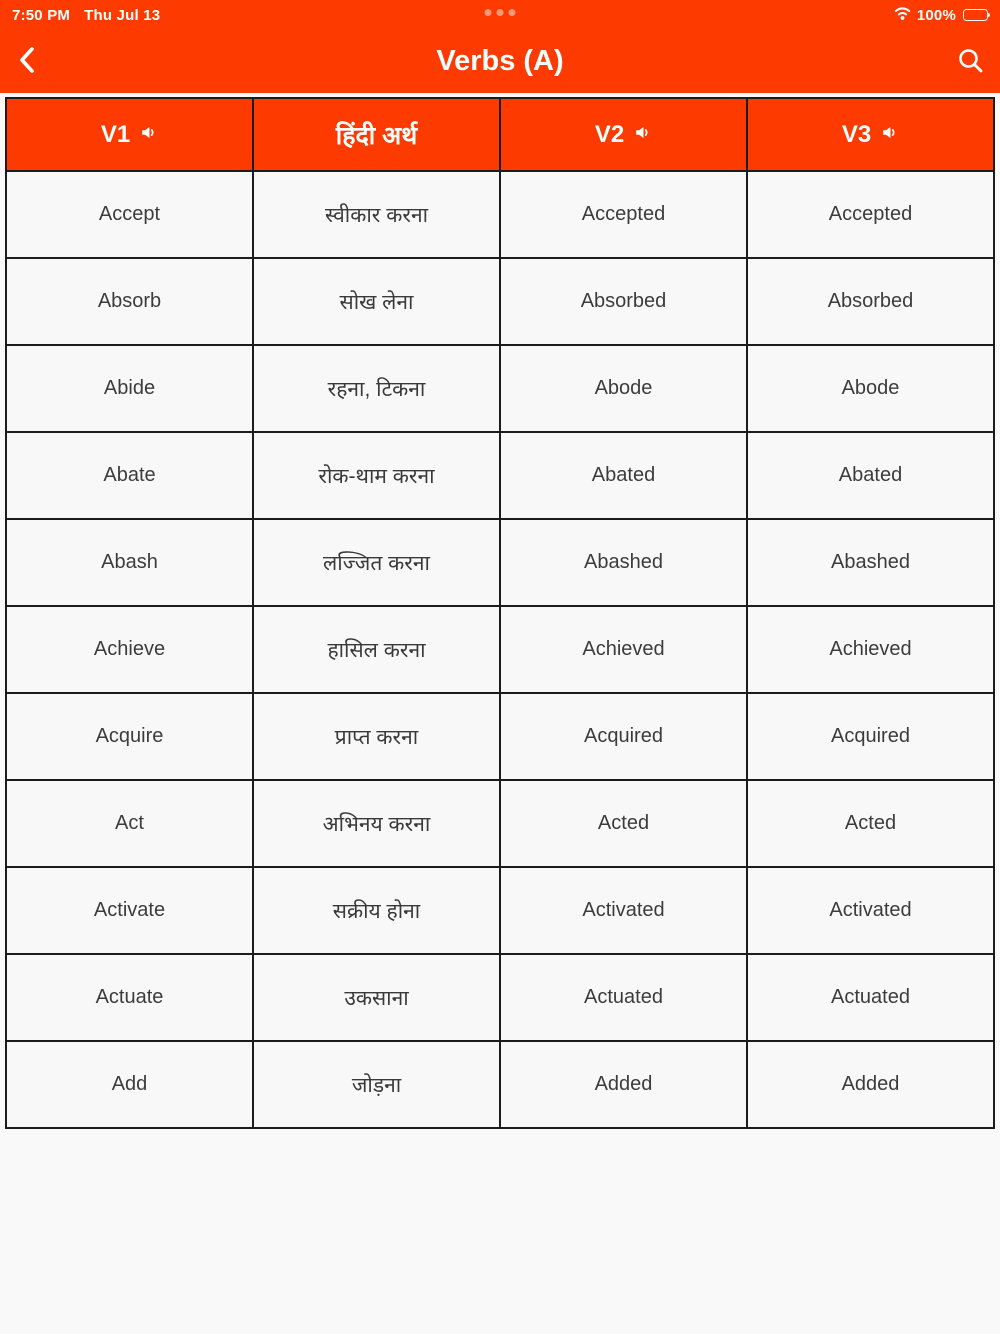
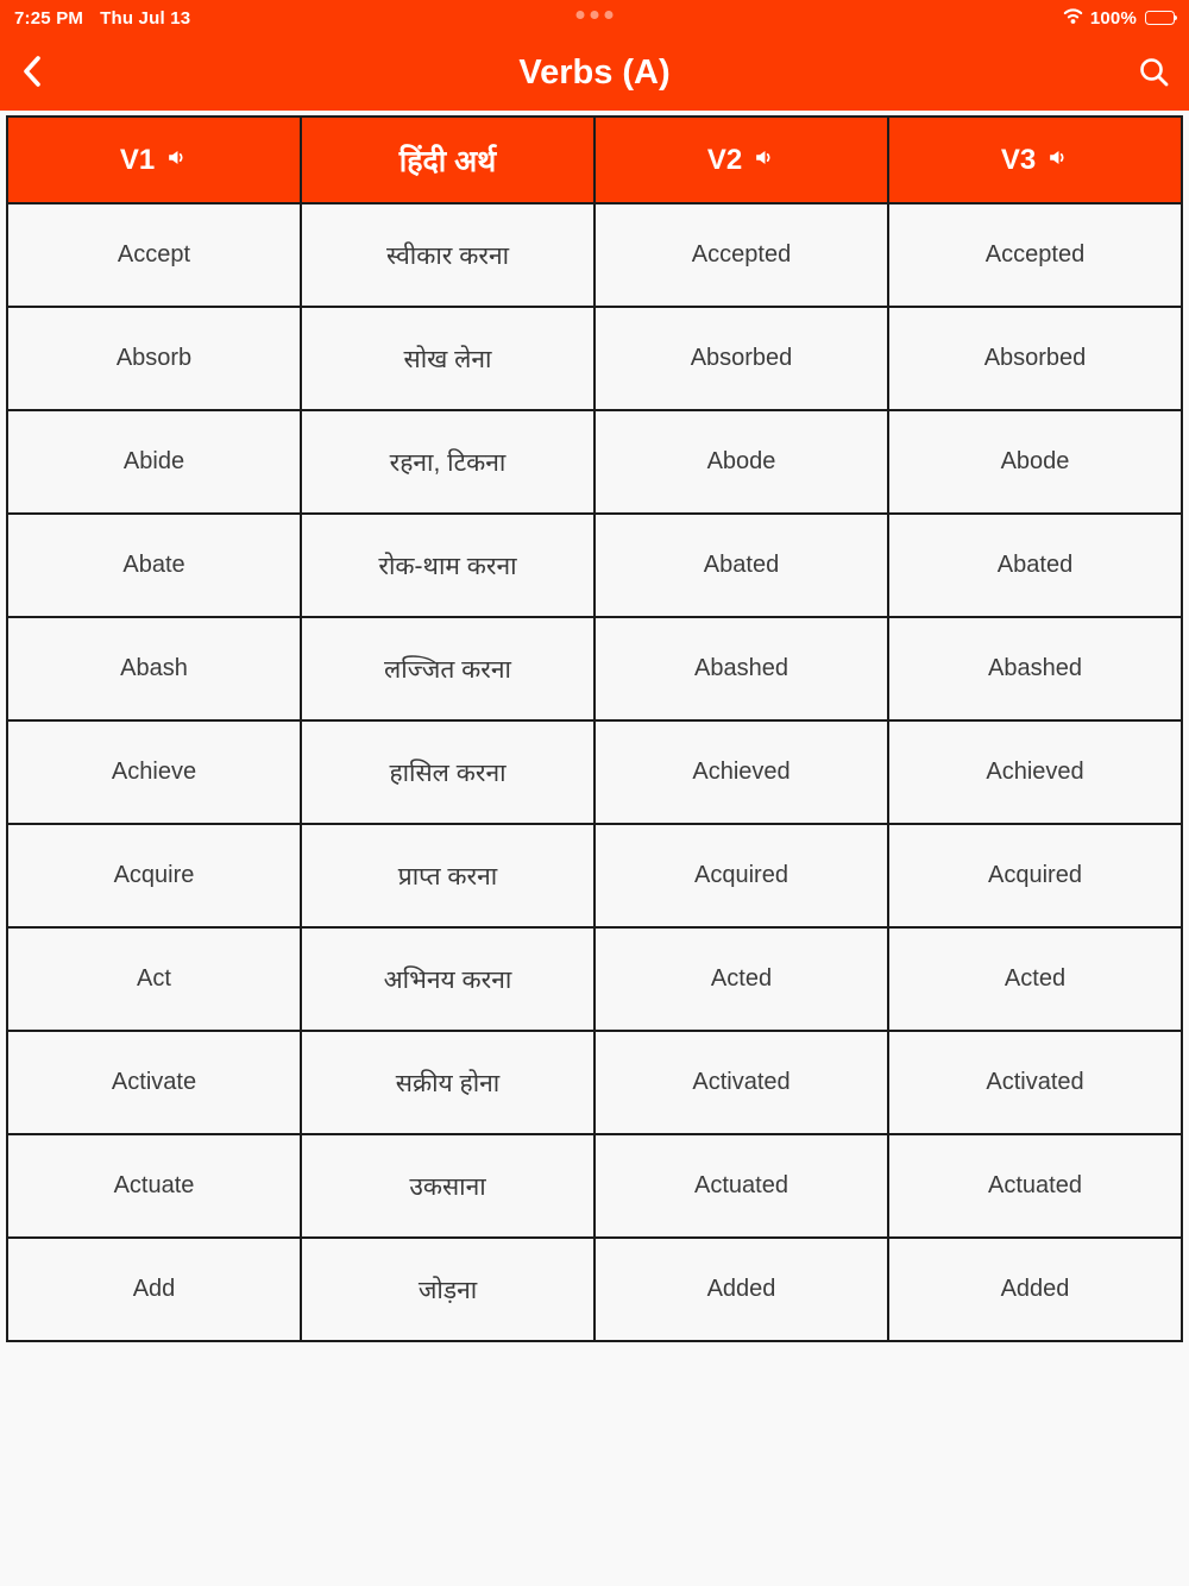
- 7:50 PM
+ 7:25 PM
  Thu Jul 13
  100%
  Verbs (A)
  V1	हिंदी अर्थ	V2	V3
  Accept	स्वीकार करना	Accepted	Accepted
  Absorb	सोख लेना	Absorbed	Absorbed
  Abide	रहना, टिकना	Abode	Abode
  Abate	रोक-थाम करना	Abated	Abated
  Abash	लज्जित करना	Abashed	Abashed
  Achieve	हासिल करना	Achieved	Achieved
  Acquire	प्राप्त करना	Acquired	Acquired
  Act	अभिनय करना	Acted	Acted
  Activate	सक्रीय होना	Activated	Activated
  Actuate	उकसाना	Actuated	Actuated
  Add	जोड़ना	Added	Added
